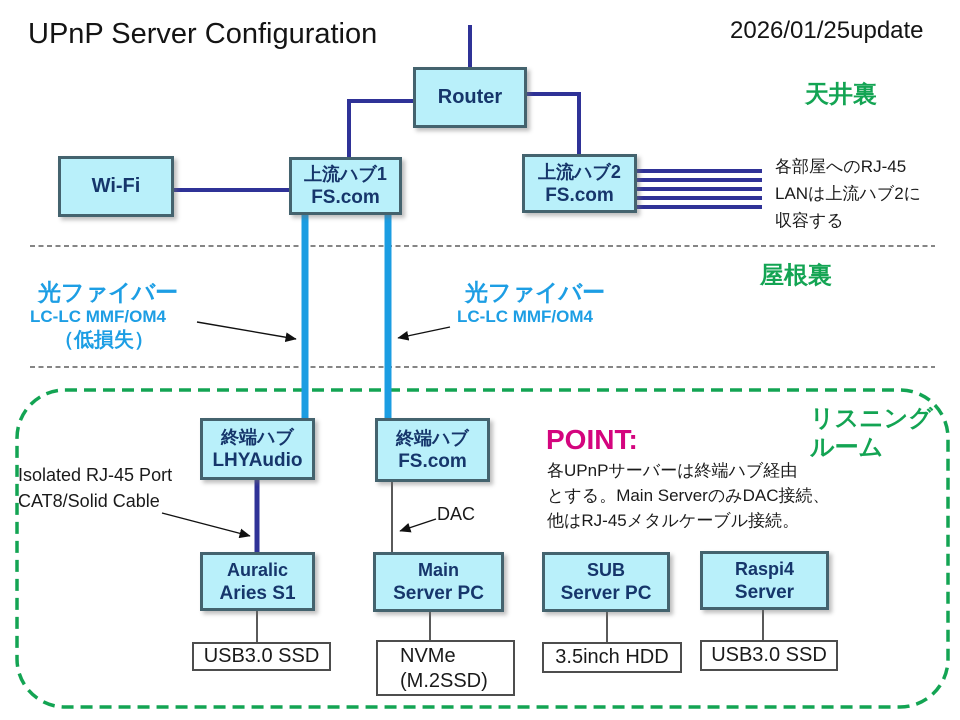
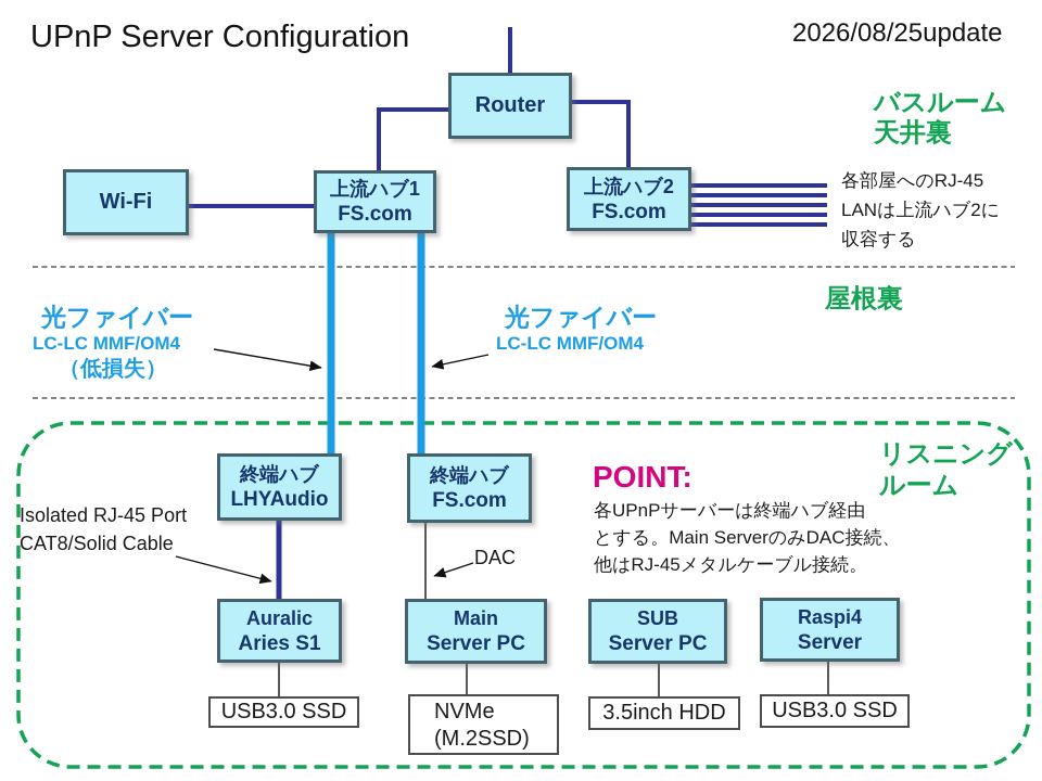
  UPnP Server Configuration
- 2026/01/25update
+ 2026/08/25update
+ バスルーム
  天井裏
  屋根裏
  リスニング
  ルーム
  各部屋へのRJ-45
  LANは上流ハブ2に
  収容する
  光ファイバー
  LC-LC MMF/OM4
  （低損失）
  光ファイバー
  LC-LC MMF/OM4
  Isolated RJ-45 Port
  CAT8/Solid Cable
  DAC
  POINT:
  各UPnPサーバーは終端ハブ経由
  とする。Main ServerのみDAC接続、
  他はRJ-45メタルケーブル接続。
  Router
  Wi-Fi
  上流ハブ1
  FS.com
  上流ハブ2
  FS.com
  終端ハブ
  LHYAudio
  終端ハブ
  FS.com
  Auralic
  Aries S1
  Main
  Server PC
  SUB
  Server PC
  Raspi4
  Server
  USB3.0 SSD
  NVMe
  (M.2SSD)
  3.5inch HDD
  USB3.0 SSD
